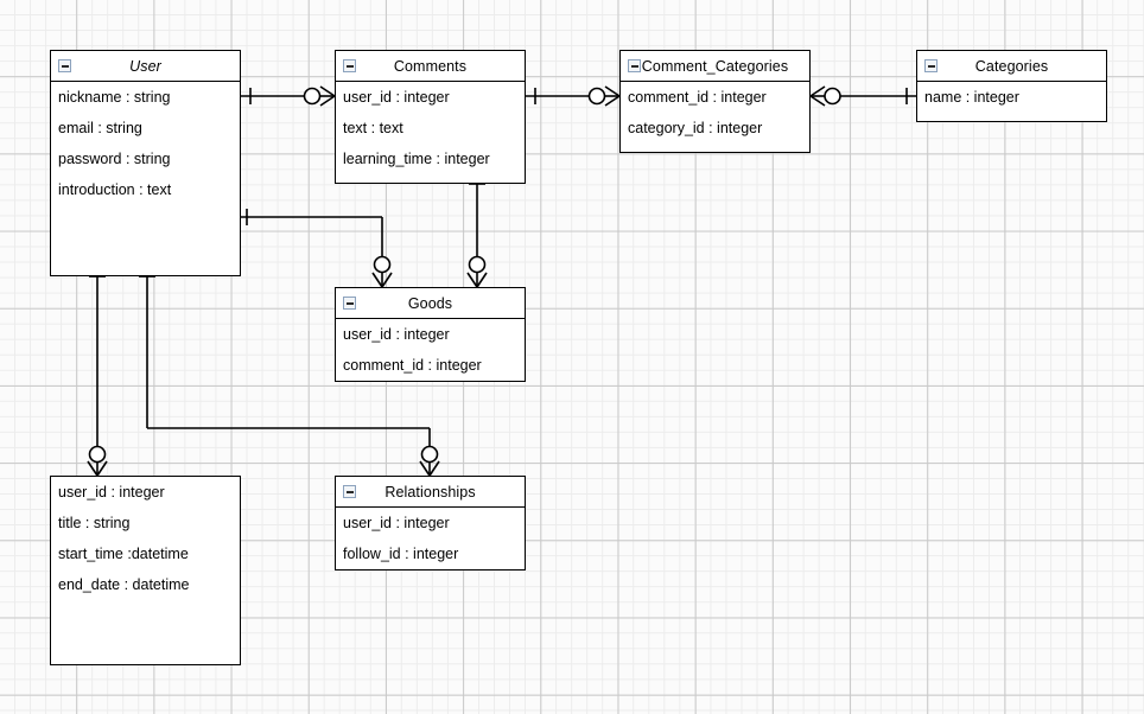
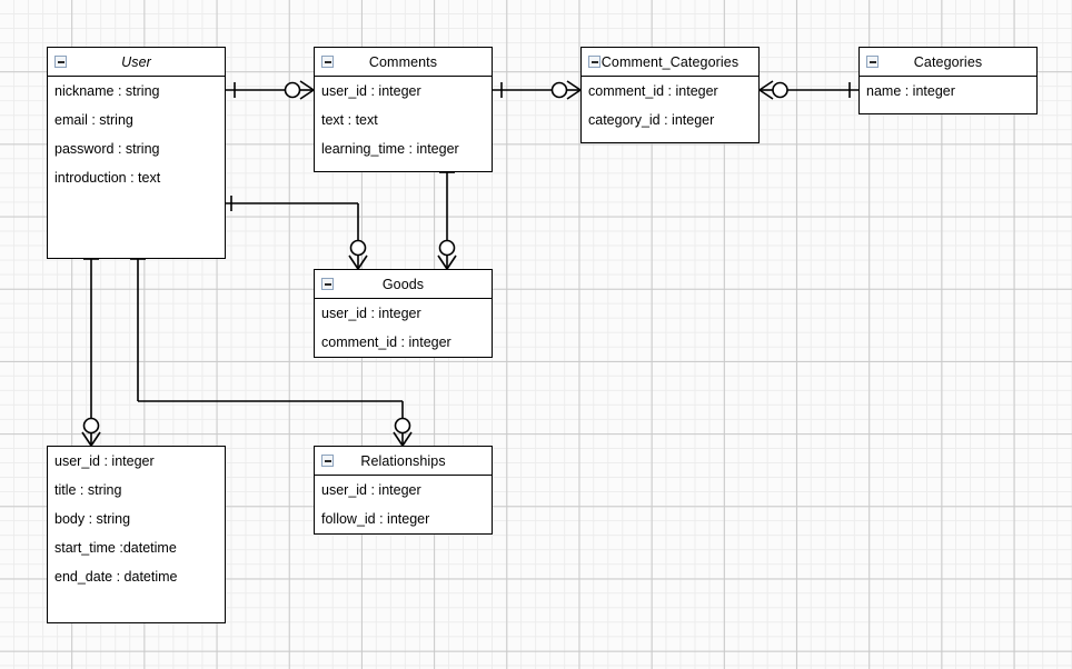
  User
  nickname : string
  email : string
  password : string
  introduction : text
  Comments
  user_id : integer
  text : text
  learning_time : integer
  Comment_Categories
  comment_id : integer
  category_id : integer
  Categories
  name : integer
  Goods
  user_id : integer
  comment_id : integer
  user_id : integer
  title : string
+ body : string
  start_time :datetime
  end_date : datetime
  Relationships
  user_id : integer
  follow_id : integer
